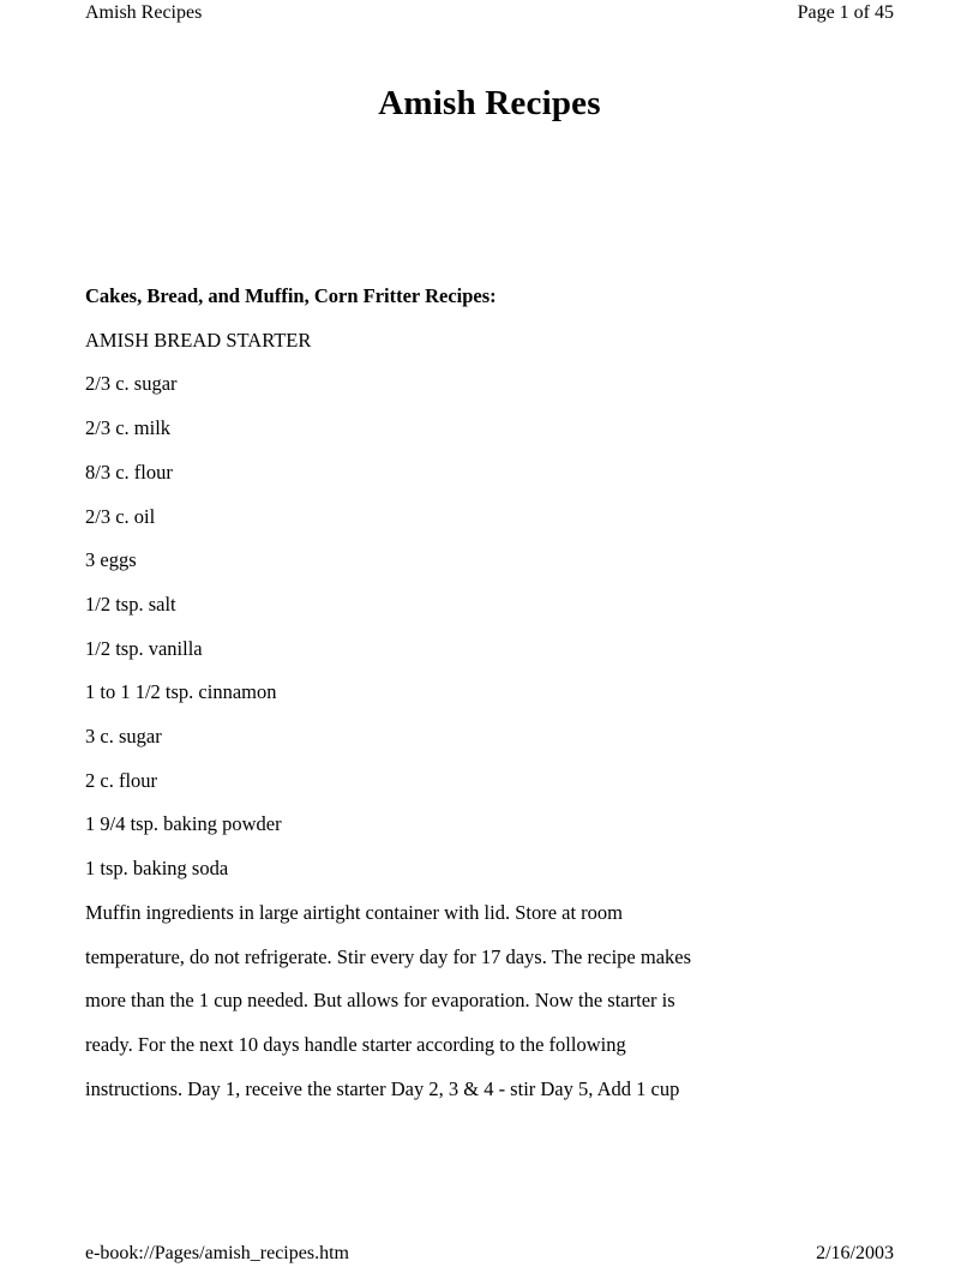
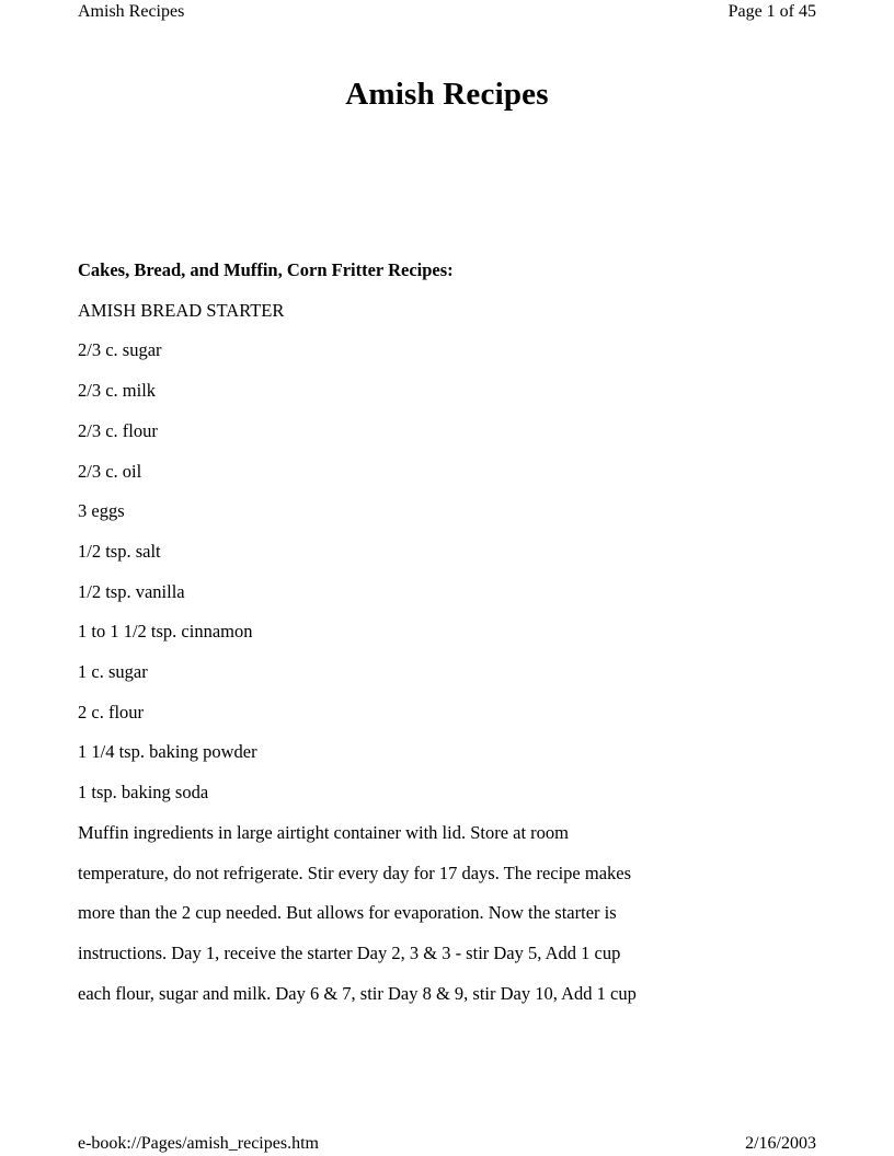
  Amish Recipes
  Page 1 of 45
  Amish Recipes
  Cakes, Bread, and Muffin, Corn Fritter Recipes:
  AMISH BREAD STARTER
  2/3 c. sugar
  2/3 c. milk
- 8/3 c. flour
+ 2/3 c. flour
  2/3 c. oil
  3 eggs
  1/2 tsp. salt
  1/2 tsp. vanilla
  1 to 1 1/2 tsp. cinnamon
- 3 c. sugar
+ 1 c. sugar
  2 c. flour
- 1 9/4 tsp. baking powder
+ 1 1/4 tsp. baking powder
  1 tsp. baking soda
  Muffin ingredients in large airtight container with lid. Store at room
  temperature, do not refrigerate. Stir every day for 17 days. The recipe makes
- more than the 1 cup needed. But allows for evaporation. Now the starter is
+ more than the 2 cup needed. But allows for evaporation. Now the starter is
- ready. For the next 10 days handle starter according to the following
- instructions. Day 1, receive the starter Day 2, 3 & 4 - stir Day 5, Add 1 cup
+ instructions. Day 1, receive the starter Day 2, 3 & 3 - stir Day 5, Add 1 cup
+ each flour, sugar and milk. Day 6 & 7, stir Day 8 & 9, stir Day 10, Add 1 cup
  e-book://Pages/amish_recipes.htm
  2/16/2003
